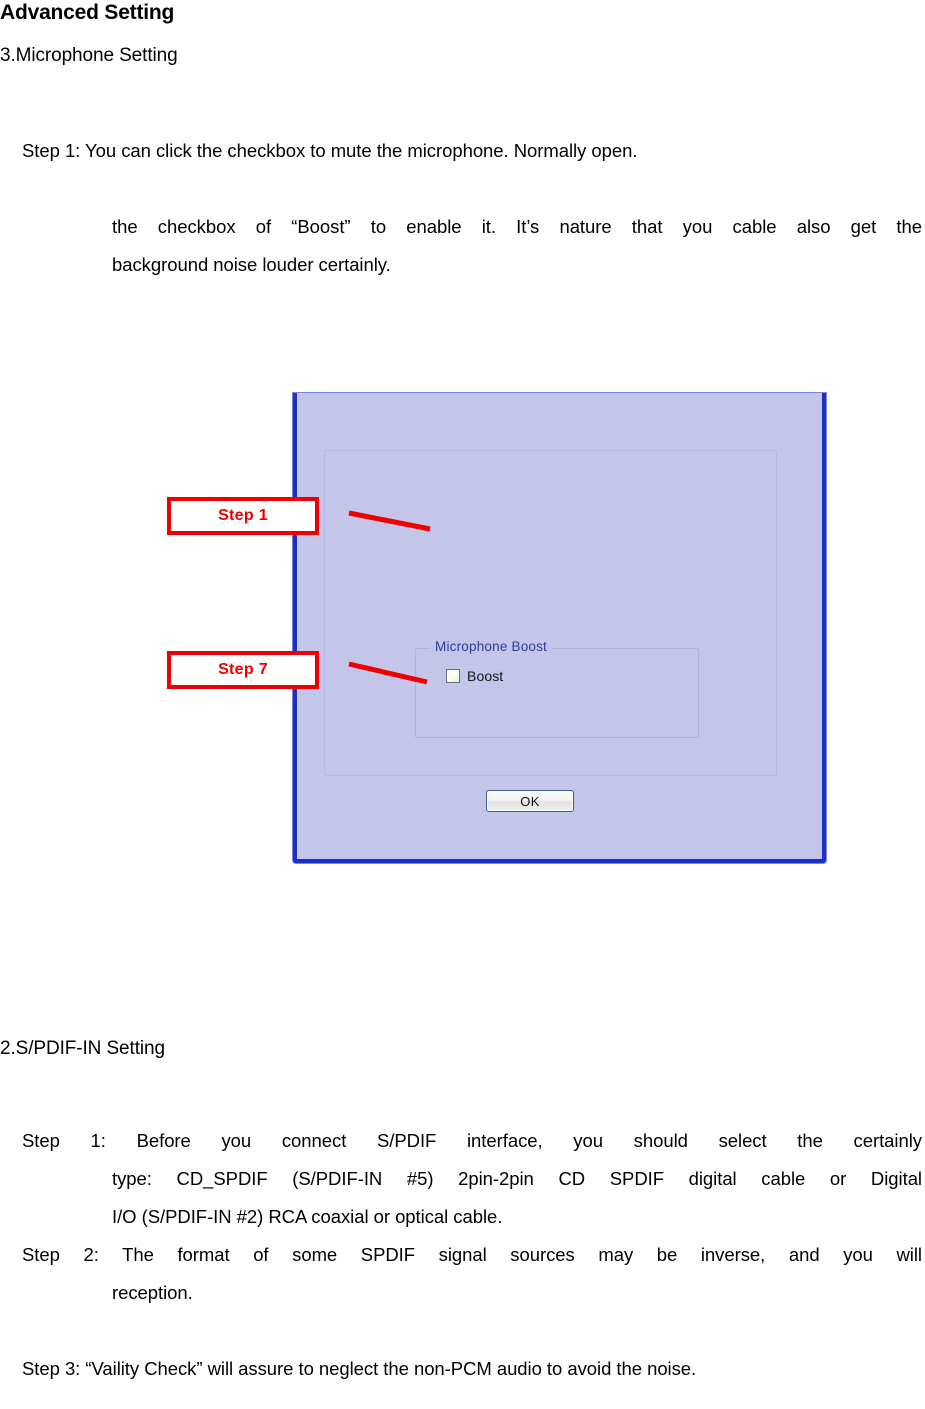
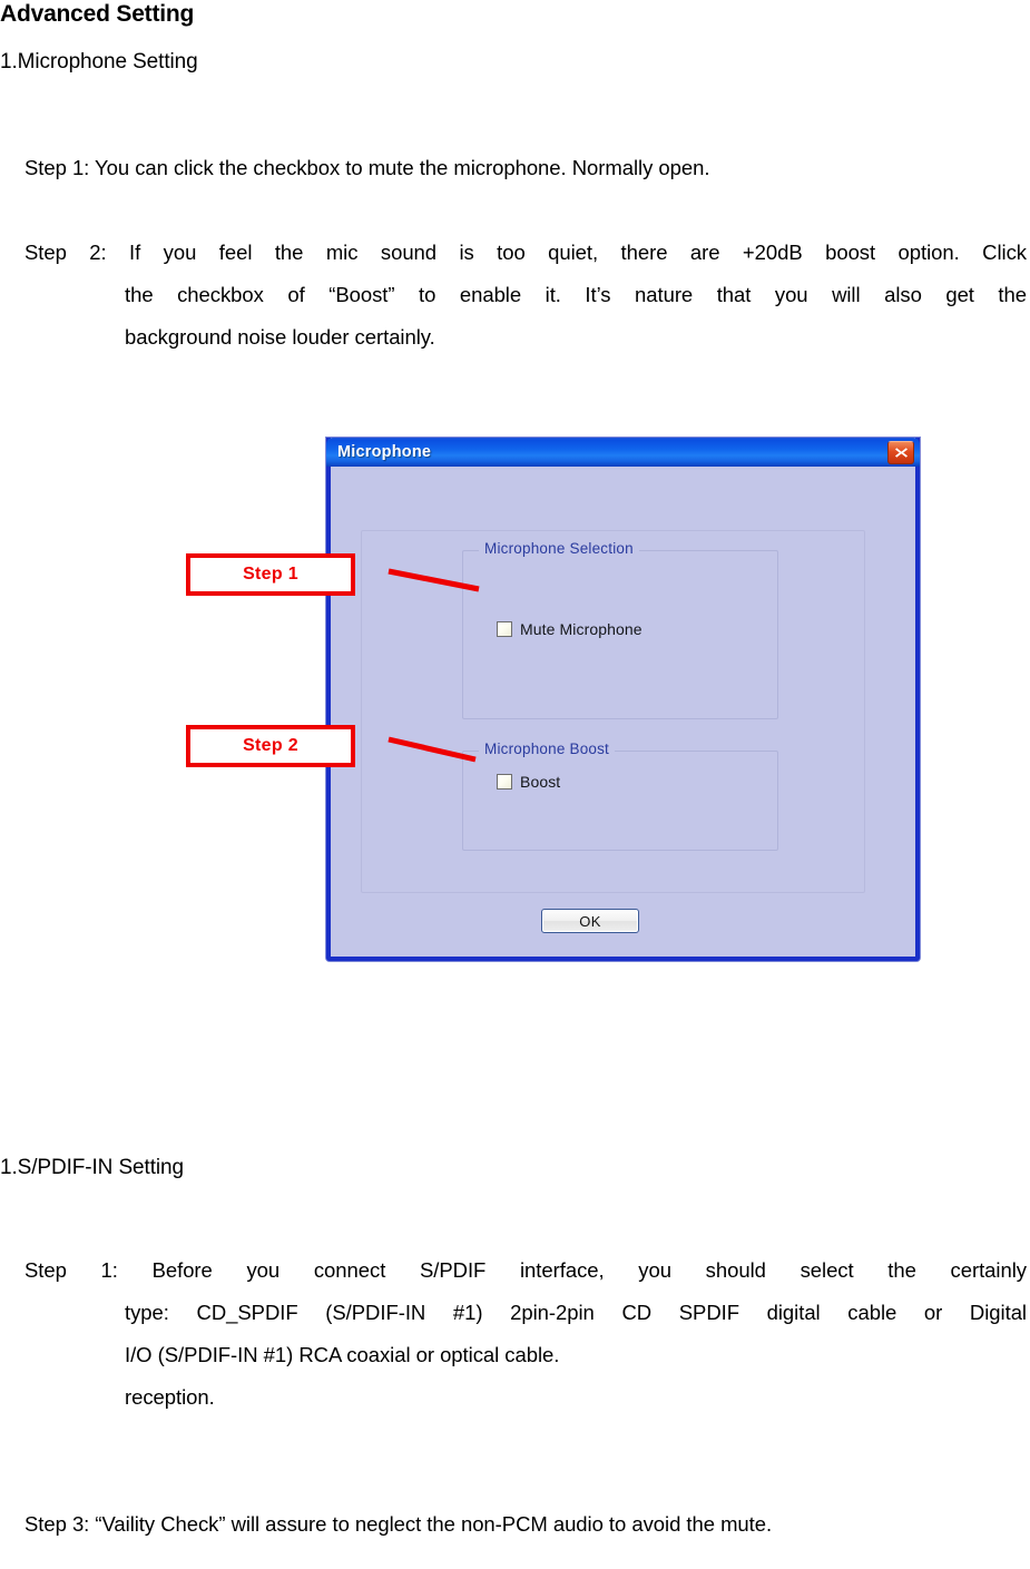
  Advanced Setting
- 3.Microphone Setting
+ 1.Microphone Setting
  Step 1: You can click the checkbox to mute the microphone. Normally open.
+ Step 2: If you feel the mic sound is too quiet, there are +20dB boost option. Click
- the checkbox of “Boost” to enable it. It’s nature that you cable also get the
+ the checkbox of “Boost” to enable it. It’s nature that you will also get the
  background noise louder certainly.
- 2.S/PDIF-IN Setting
+ 1.S/PDIF-IN Setting
  Step 1: Before you connect S/PDIF interface, you should select the certainly
- type: CD_SPDIF (S/PDIF-IN #5) 2pin-2pin CD SPDIF digital cable or Digital
+ type: CD_SPDIF (S/PDIF-IN #1) 2pin-2pin CD SPDIF digital cable or Digital
- I/O (S/PDIF-IN #2) RCA coaxial or optical cable.
+ I/O (S/PDIF-IN #1) RCA coaxial or optical cable.
- Step 2: The format of some SPDIF signal sources may be inverse, and you will
  reception.
- Step 3: “Vaility Check” will assure to neglect the non-PCM audio to avoid the noise.
+ Step 3: “Vaility Check” will assure to neglect the non-PCM audio to avoid the mute.
+ Microphone
+ Microphone Selection
+ Mute Microphone
  Microphone Boost
  Boost
  OK
  Step 1
- Step 7
+ Step 2
